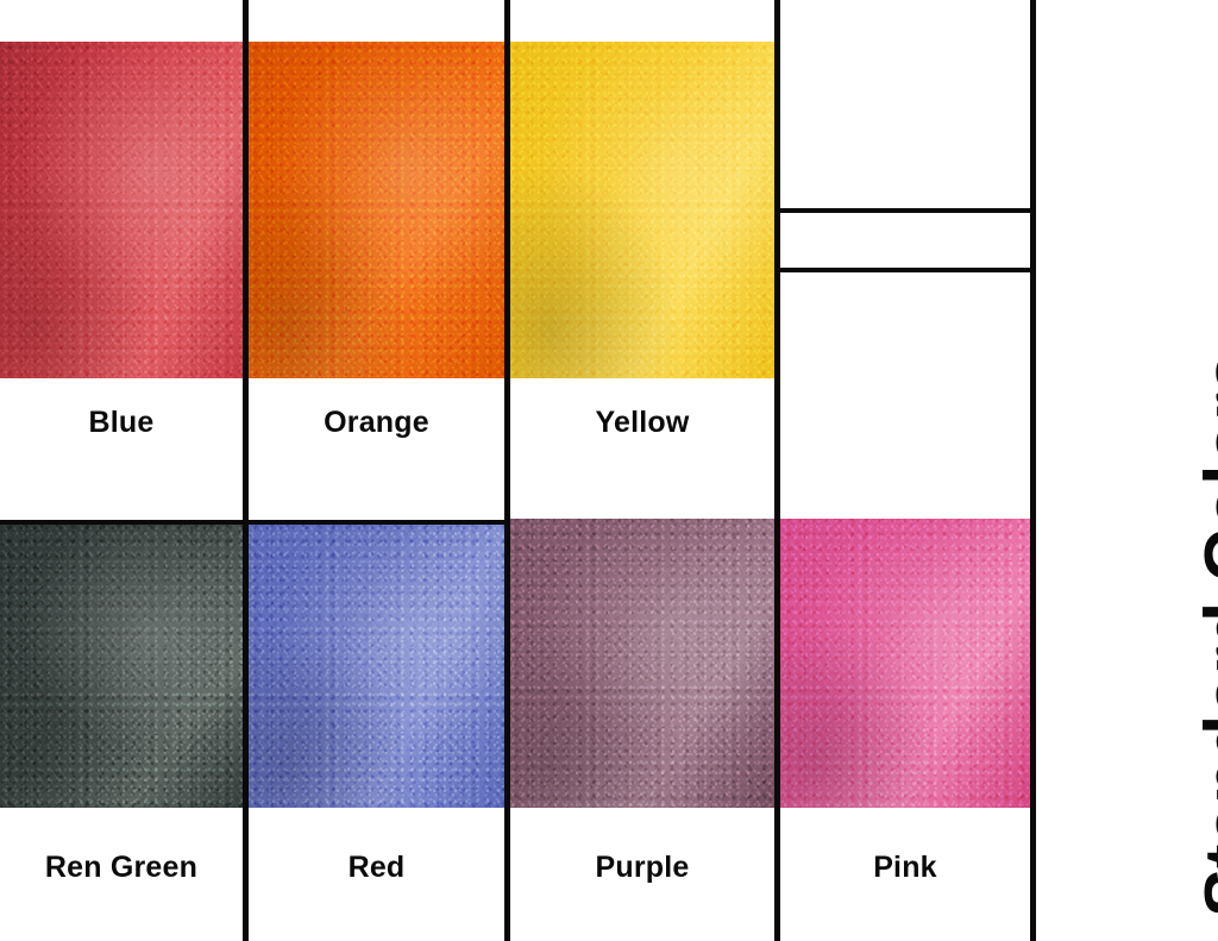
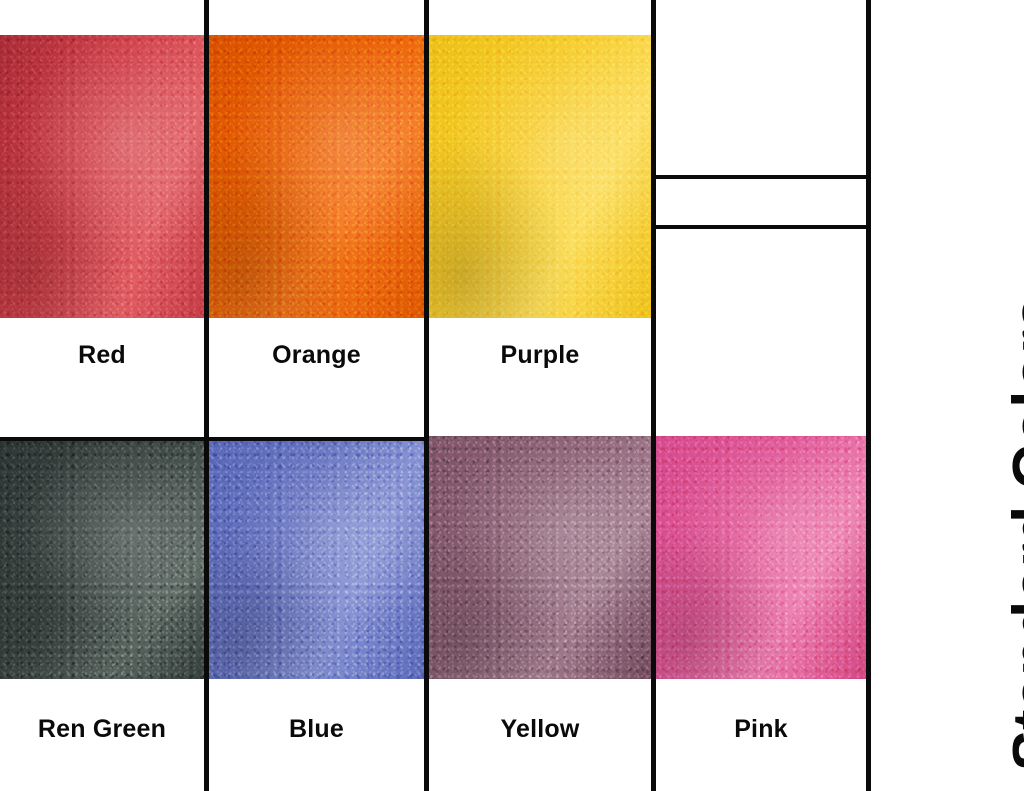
- Blue
+ Red
  Orange
- Yellow
+ Purple
  Ren Green
- Red
+ Blue
- Purple
+ Yellow
  Pink
